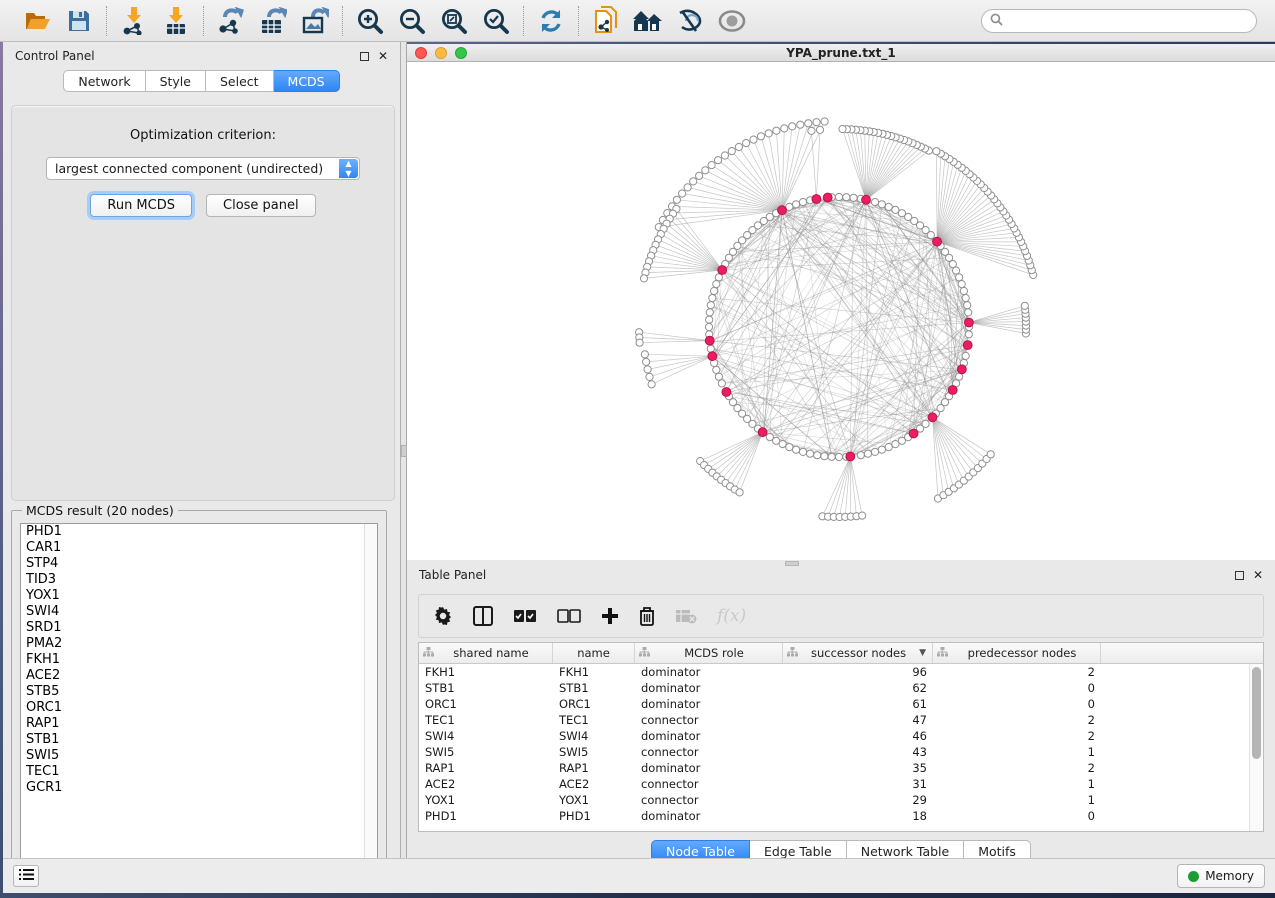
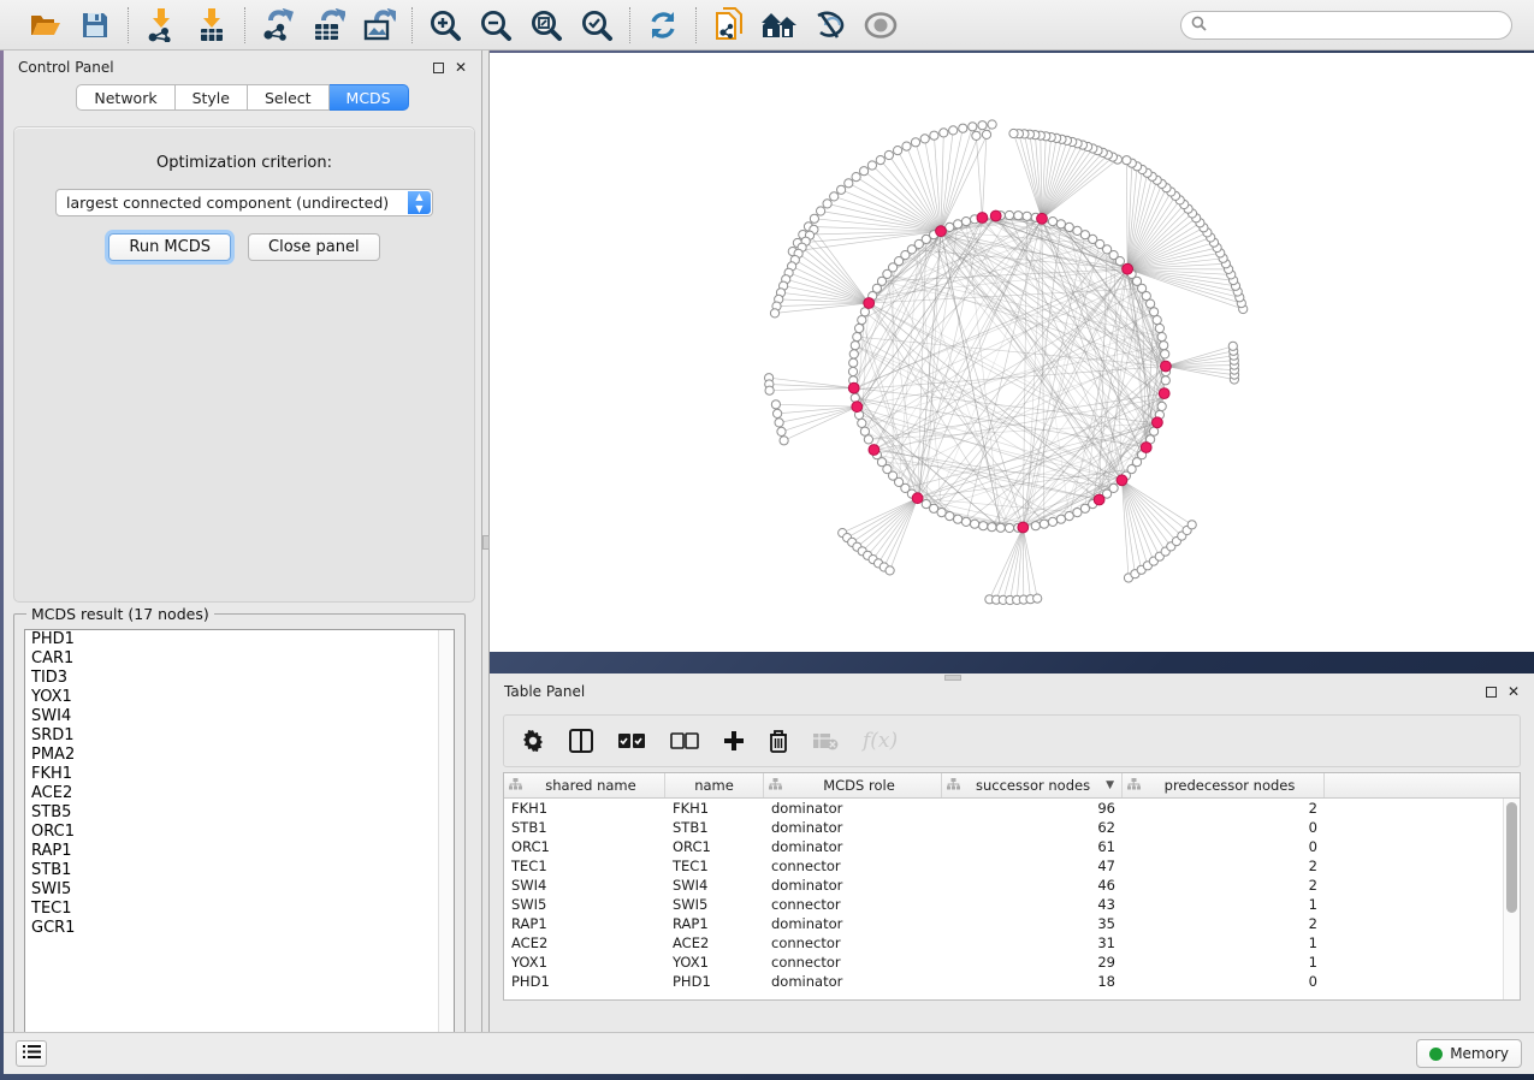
  Control Panel
  ✕
  Network
  Style
  Select
  MCDS
  Optimization criterion:
  largest connected component (undirected)
  ▲
  ▼
  Run MCDS
  Close panel
- MCDS result (20 nodes)
+ MCDS result (17 nodes)
  PHD1
  CAR1
- STP4
  TID3
  YOX1
  SWI4
  SRD1
  PMA2
  FKH1
  ACE2
  STB5
  ORC1
  RAP1
  STB1
  SWI5
  TEC1
  GCR1
- YPA_prune.txt_1
  Table Panel
  ✕
  f(x)
  shared name
  name
  MCDS role
  successor nodes
  ▼
  predecessor nodes
  FKH1
  FKH1
  dominator
  96
  2
  STB1
  STB1
  dominator
  62
  0
  ORC1
  ORC1
  dominator
  61
  0
  TEC1
  TEC1
  connector
  47
  2
  SWI4
  SWI4
  dominator
  46
  2
  SWI5
  SWI5
  connector
  43
  1
  RAP1
  RAP1
  dominator
  35
  2
  ACE2
  ACE2
  connector
  31
  1
  YOX1
  YOX1
  connector
  29
  1
  PHD1
  PHD1
  dominator
  18
  0
- Node Table
- Edge Table
- Network Table
- Motifs
  Memory
